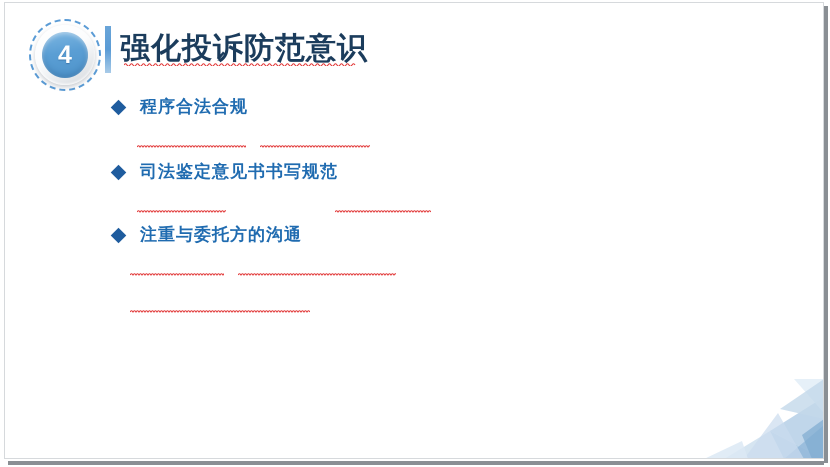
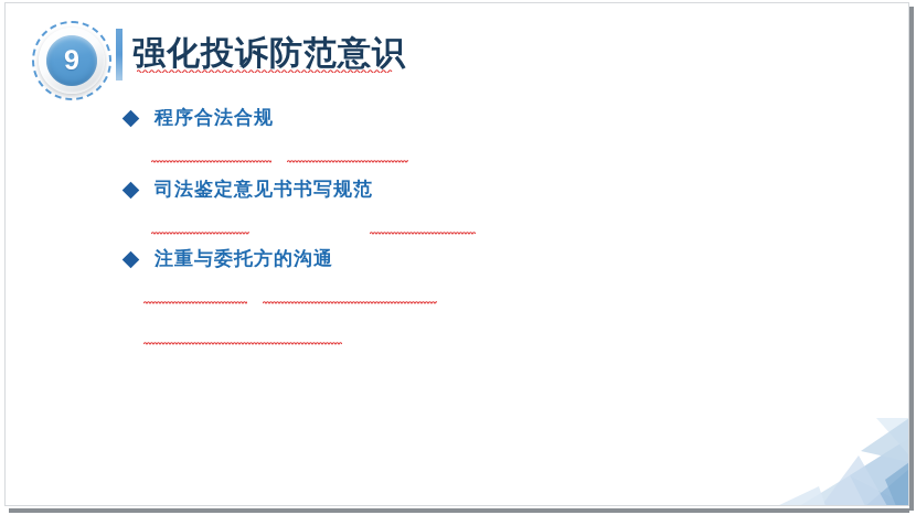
- 4
+ 9
  强化投诉防范意识
  程序合法合规
  司法鉴定意见书书写规范
  注重与委托方的沟通
